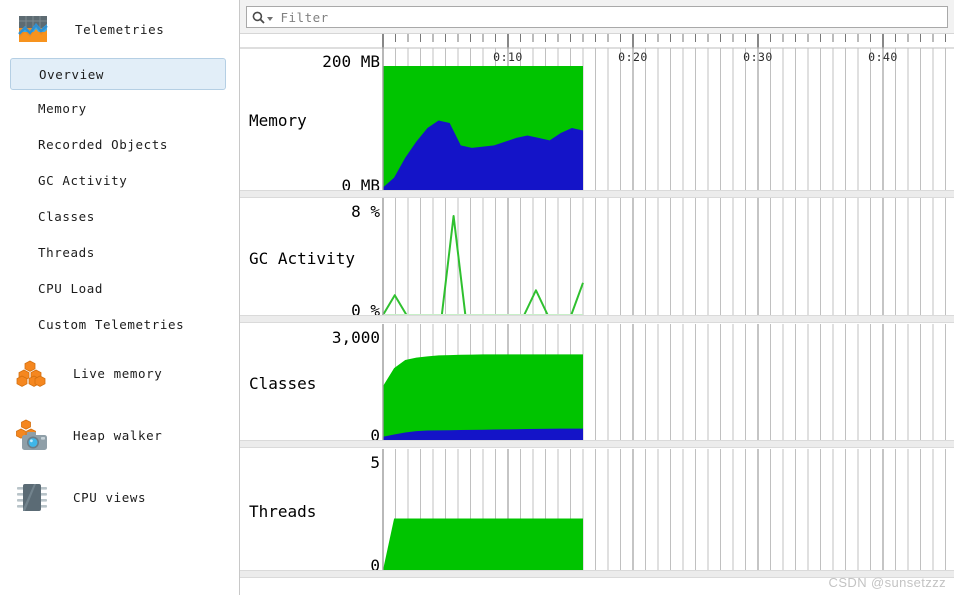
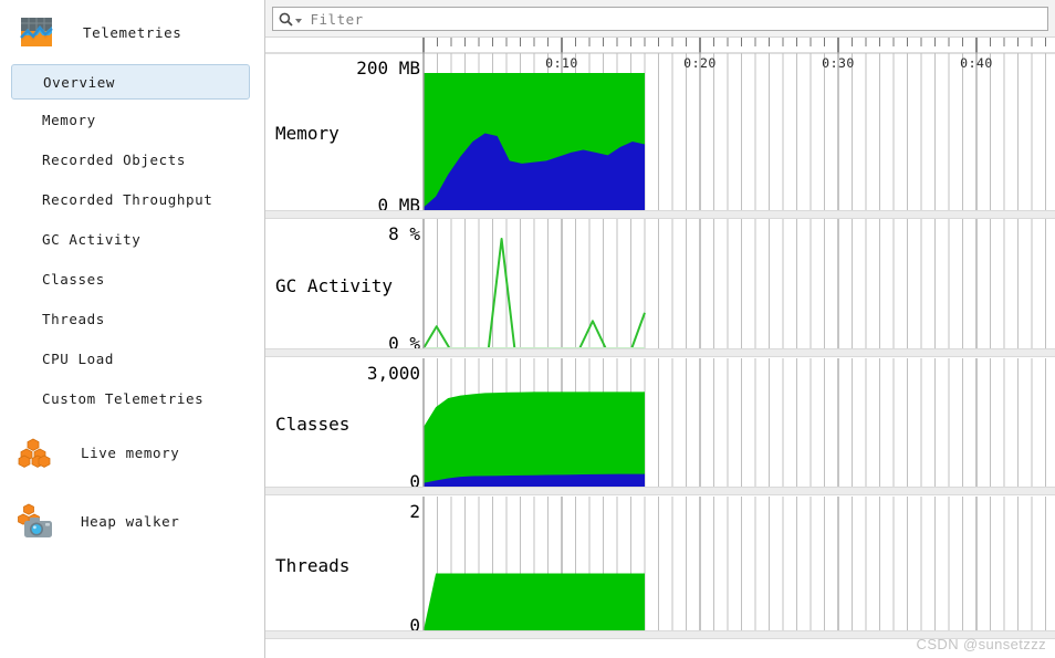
  Telemetries
  Overview
  Memory
  Recorded Objects
+ Recorded Throughput
  GC Activity
  Classes
  Threads
  CPU Load
  Custom Telemetries
  Live memory
  Heap walker
- CPU views
  Filter
  0:10
  0:20
  0:30
  0:40
  Memory
  200 MB
  0 MB
  GC Activity
  8 %
  0 %
  Classes
  3,000
  0
  Threads
- 5
+ 2
  0
  CSDN @sunsetzzz
